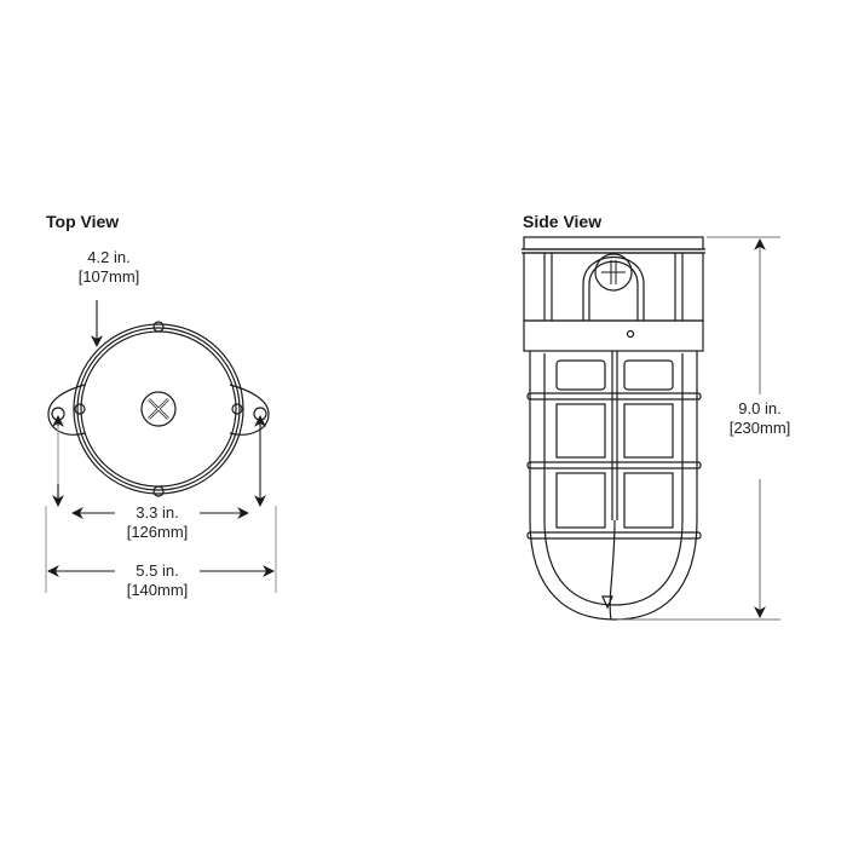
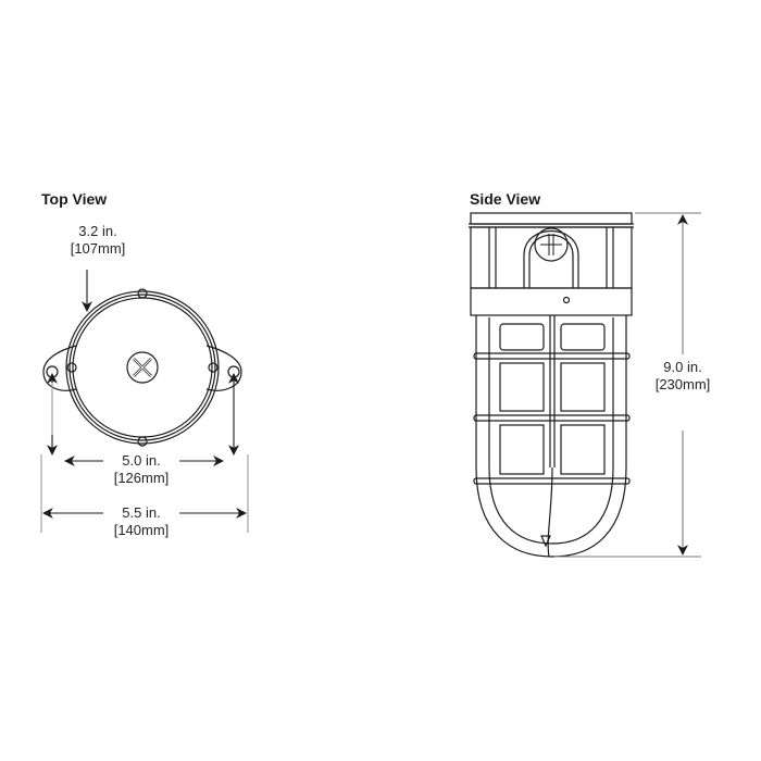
  Top View
- 4.2 in.
+ 3.2 in.
  [107mm]
- 3.3 in.
+ 5.0 in.
  [126mm]
  5.5 in.
  [140mm]
  Side View
  9.0 in.
  [230mm]
